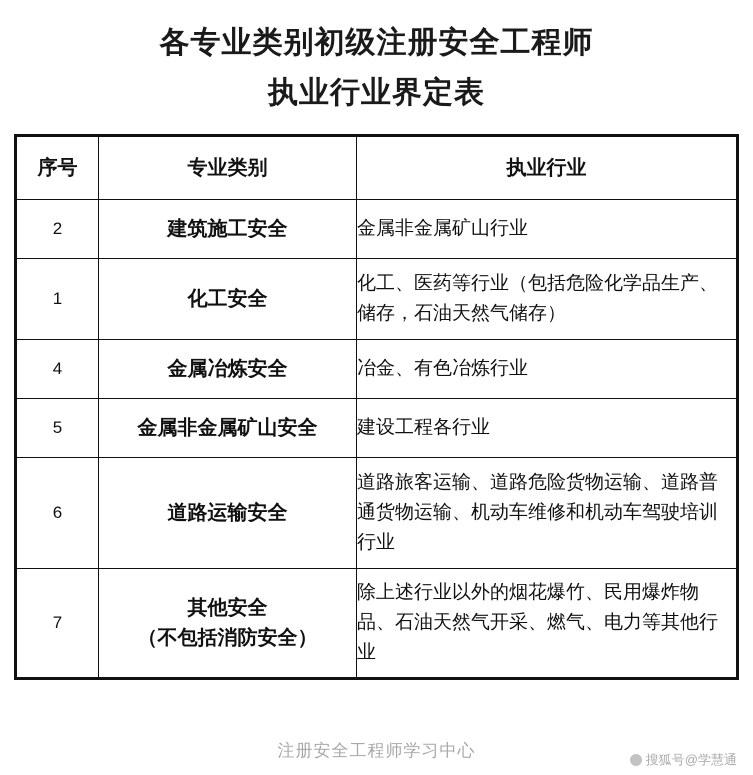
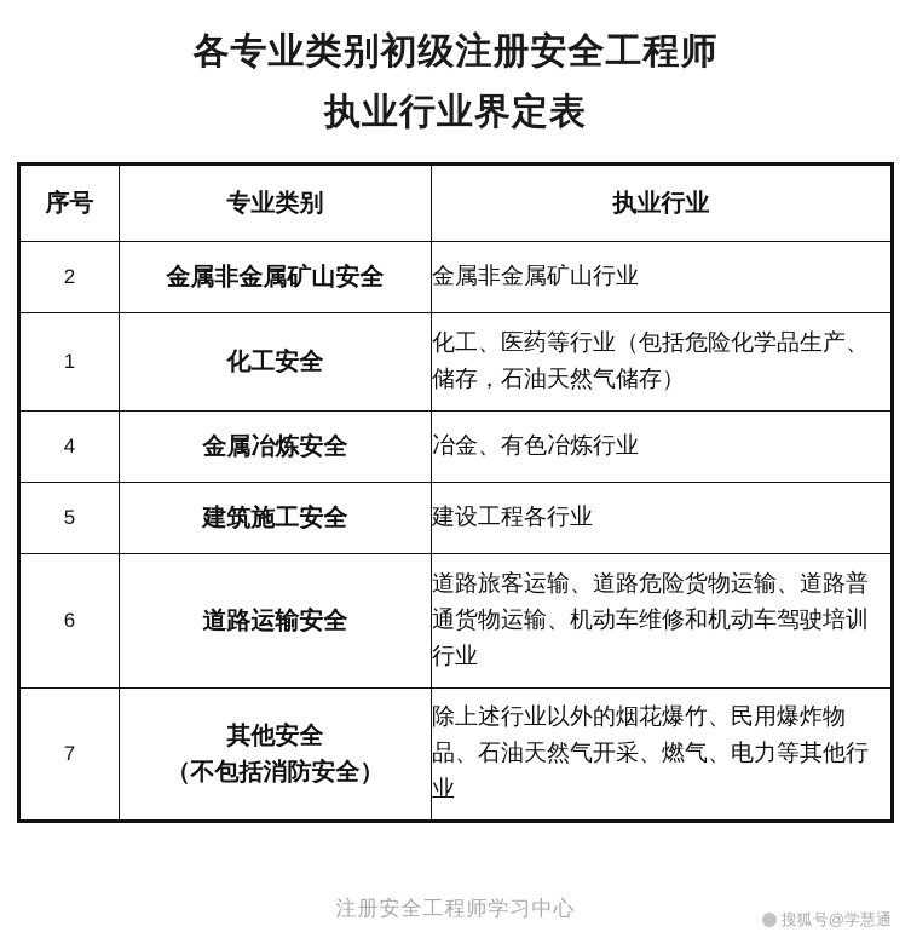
  各专业类别初级注册安全工程师
  执业行业界定表
  序号	专业类别	执业行业
- 2	建筑施工安全	金属非金属矿山行业
+ 2	金属非金属矿山安全	金属非金属矿山行业
  1	化工安全	化工、医药等行业（包括危险化学品生产、储存，石油天然气储存）
  4	金属冶炼安全	冶金、有色冶炼行业
- 5	金属非金属矿山安全	建设工程各行业
+ 5	建筑施工安全	建设工程各行业
  6	道路运输安全	道路旅客运输、道路危险货物运输、道路普通货物运输、机动车维修和机动车驾驶培训行业
  7	其他安全 （不包括消防安全）	除上述行业以外的烟花爆竹、民用爆炸物品、石油天然气开采、燃气、电力等其他行业
  注册安全工程师学习中心
  搜狐号@学慧通
